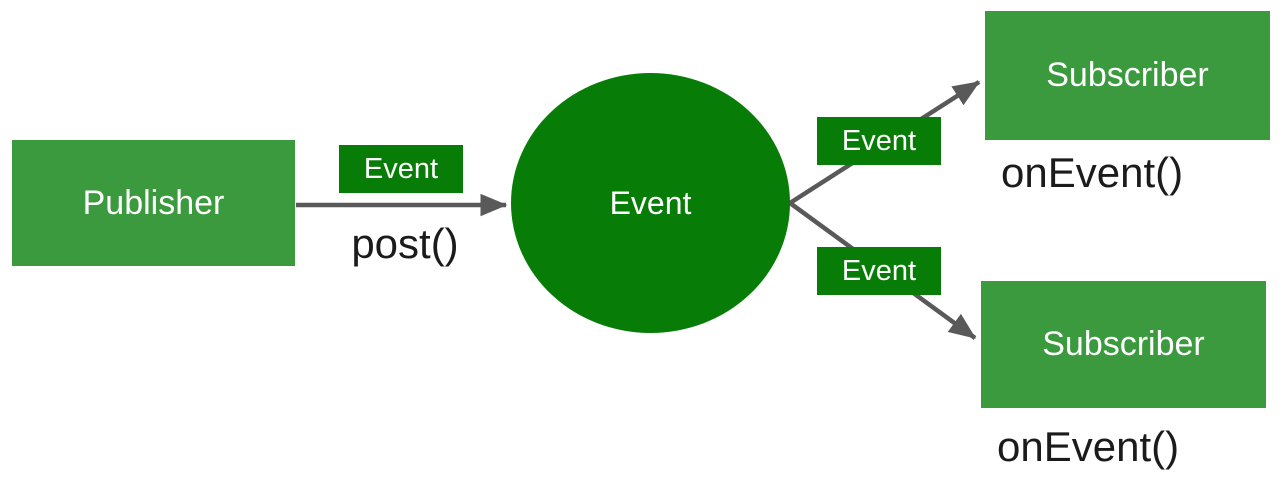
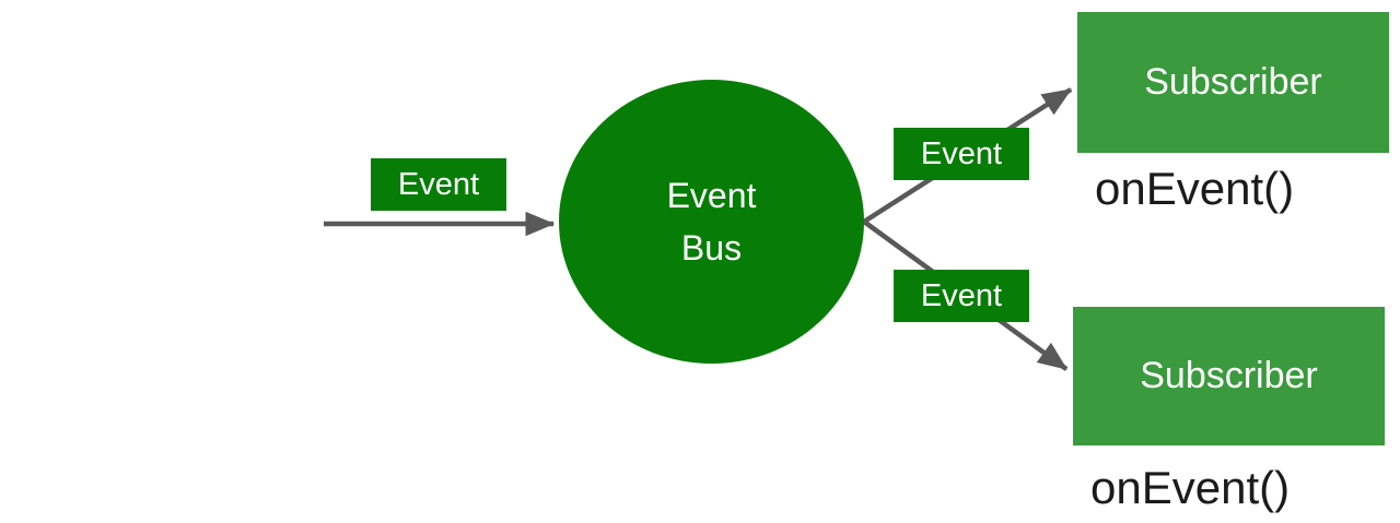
- Publisher
  Event
- post()
  Event
+ Bus
  Event
  Event
  Subscriber
  onEvent()
  Subscriber
  onEvent()
